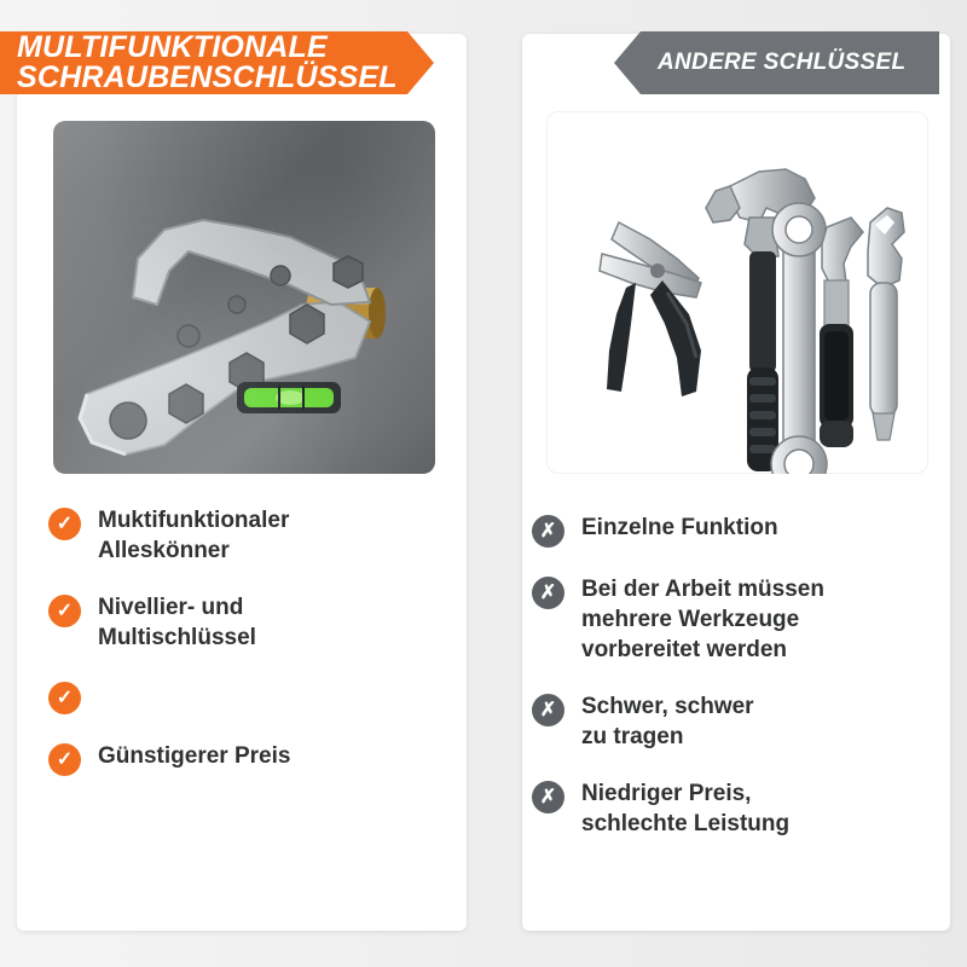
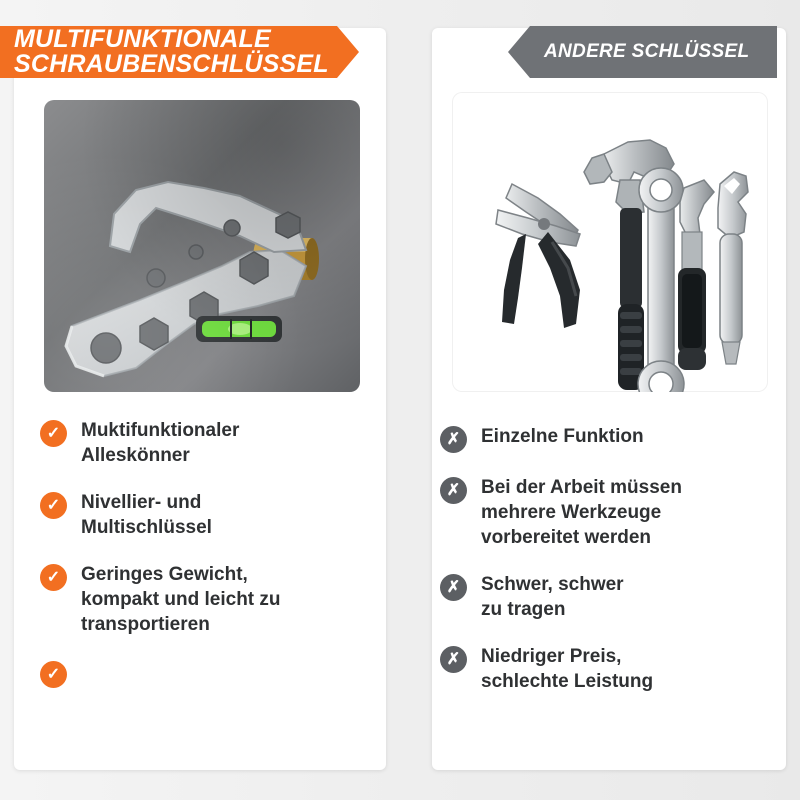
  MULTIFUNKTIONALE
  SCHRAUBENSCHLÜSSEL
  ✓
  Muktifunktionaler
  Alleskönner
  ✓
  Nivellier- und
  Multischlüssel
  ✓
+ Geringes Gewicht,
+ kompakt und leicht zu
+ transportieren
  ✓
- Günstigerer Preis
  ANDERE SCHLÜSSEL
  ✗
  Einzelne Funktion
  ✗
  Bei der Arbeit müssen
  mehrere Werkzeuge
  vorbereitet werden
  ✗
  Schwer, schwer
  zu tragen
  ✗
  Niedriger Preis,
  schlechte Leistung
